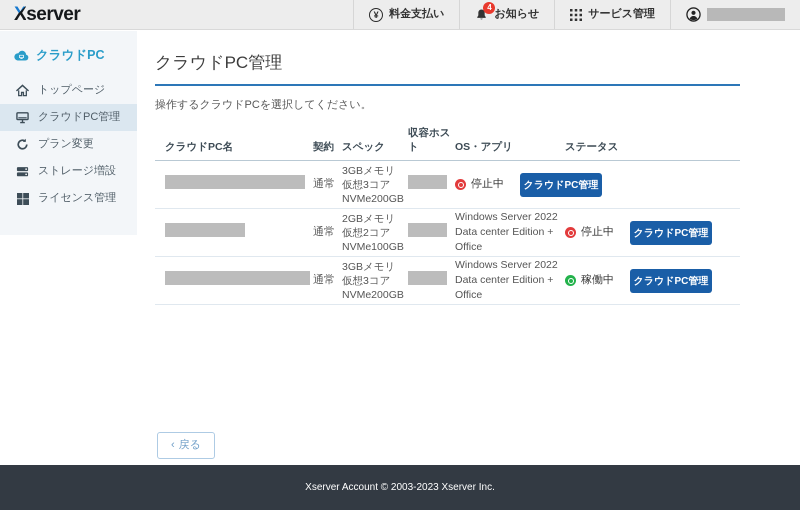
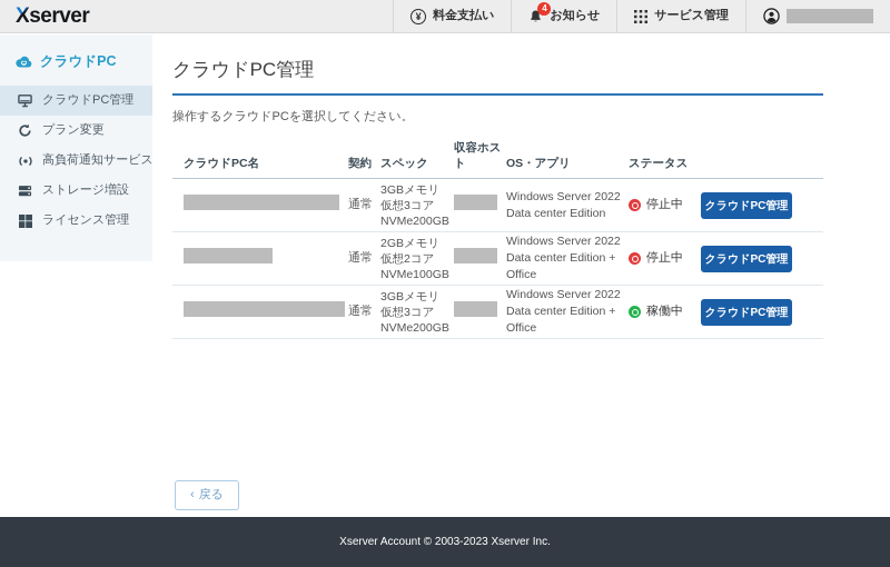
  Xserver
  ¥
  料金支払い
  4
  お知らせ
  サービス管理
  クラウドPC
- トップページ
  クラウドPC管理
  プラン変更
+ 高負荷通知サービス
  ストレージ増設
  ライセンス管理
  クラウドPC管理
  操作するクラウドPCを選択してください。
  クラウドPC名
  契約
  スペック
  収容ホスト
  OS・アプリ
  ステータス
  通常
  3GBメモリ
  仮想3コア
  NVMe200GB
+ Windows Server 2022 Data center Edition
  停止中
  クラウドPC管理
  通常
  2GBメモリ
  仮想2コア
  NVMe100GB
  Windows Server 2022 Data center Edition + Office
  停止中
  クラウドPC管理
  通常
  3GBメモリ
  仮想3コア
  NVMe200GB
  Windows Server 2022 Data center Edition + Office
  稼働中
  クラウドPC管理
  ‹
  戻る
  Xserver Account © 2003-2023 Xserver Inc.
